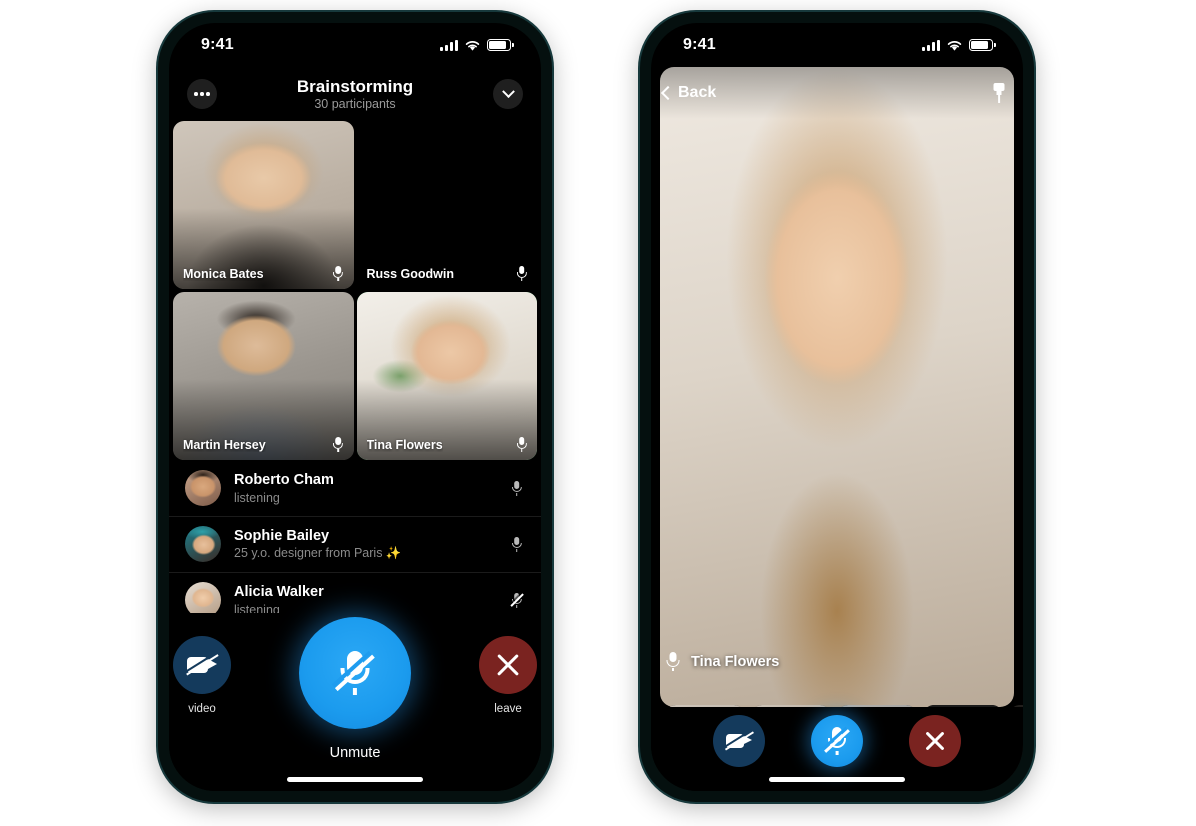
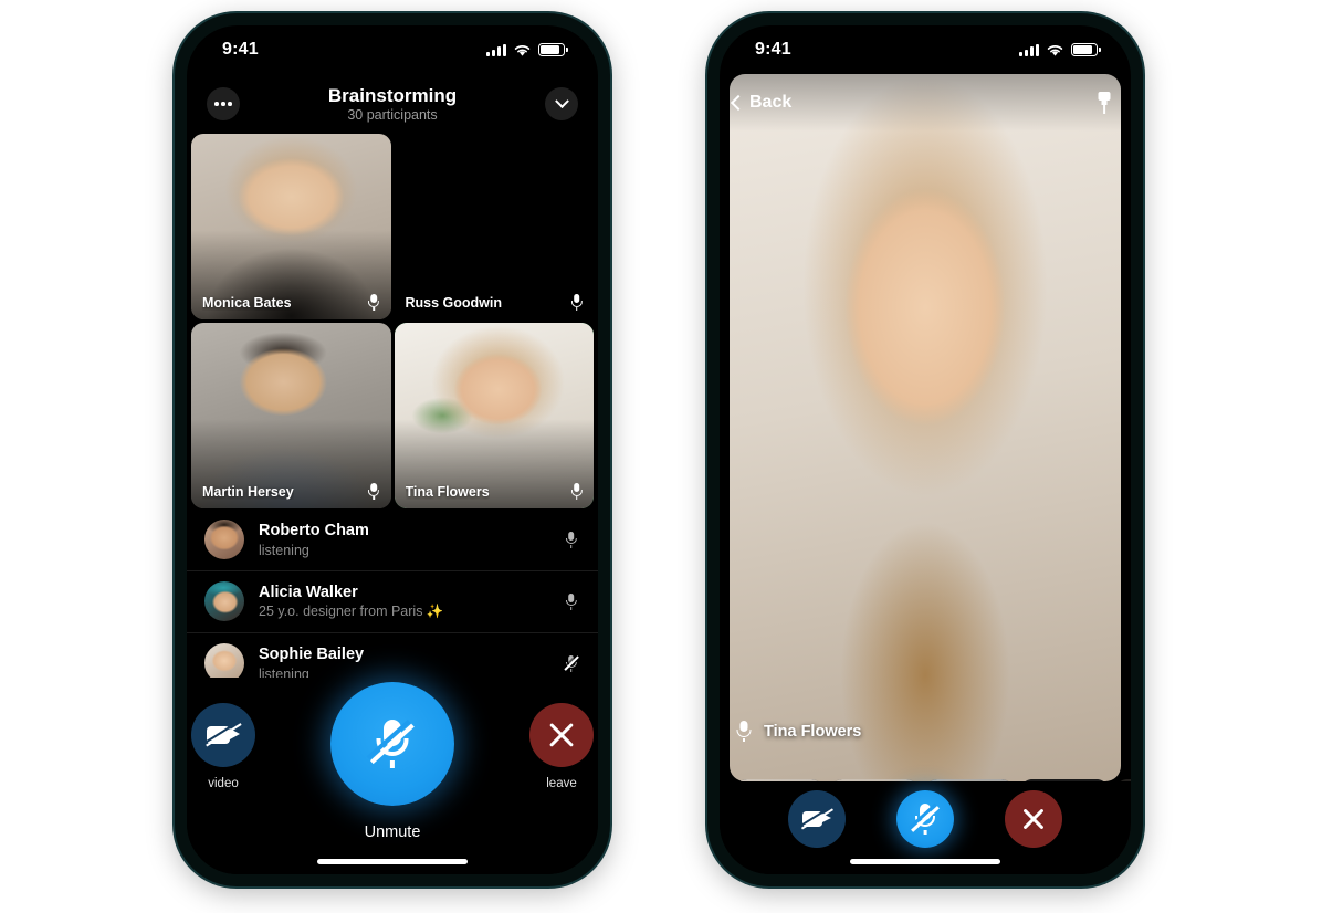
  9:41
  Brainstorming
  30 participants
  Monica Bates
  Russ Goodwin
  Martin Hersey
  Tina Flowers
  Roberto Cham
  listening
- Sophie Bailey
+ Alicia Walker
  25 y.o. designer from Paris ✨
- Alicia Walker
+ Sophie Bailey
  listening
  video
  leave
  Unmute
  9:41
  Back
  Tina Flowers
